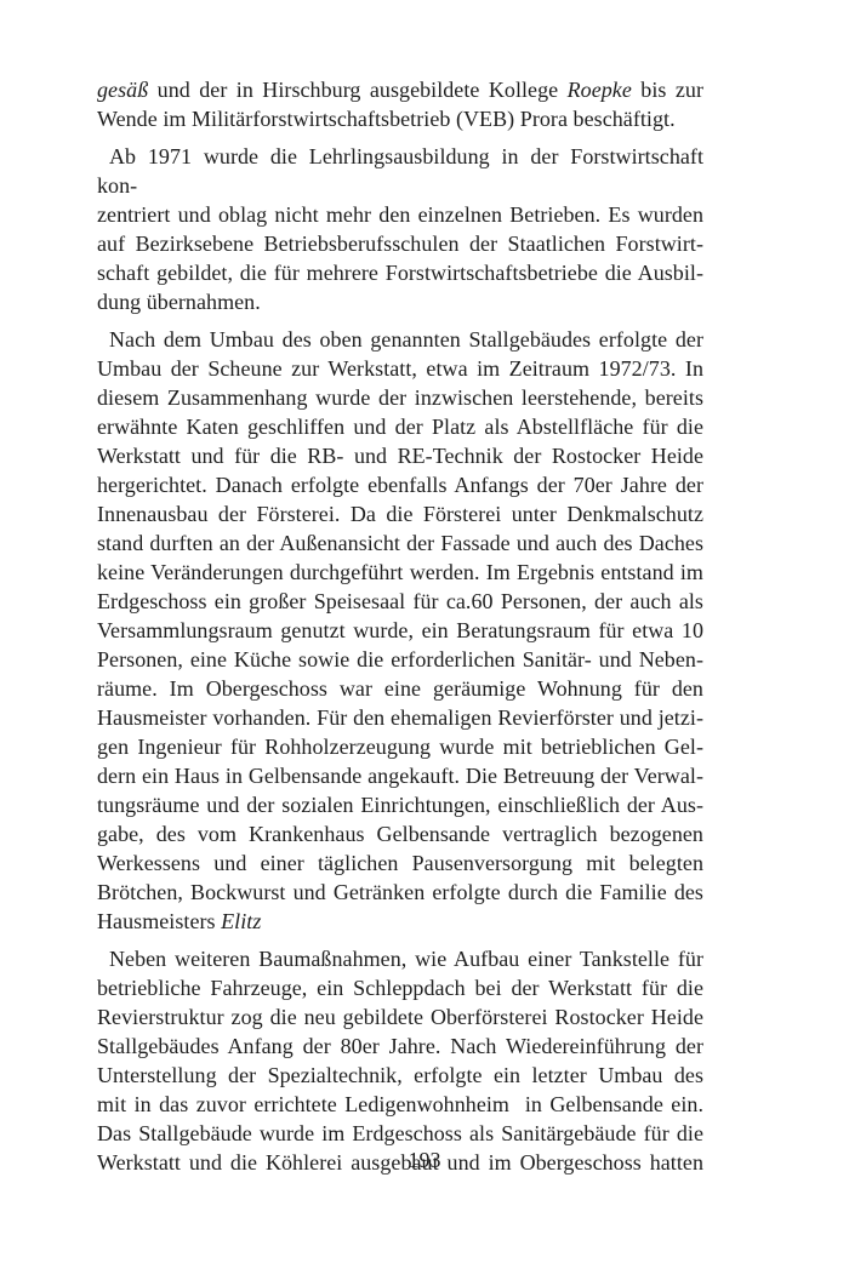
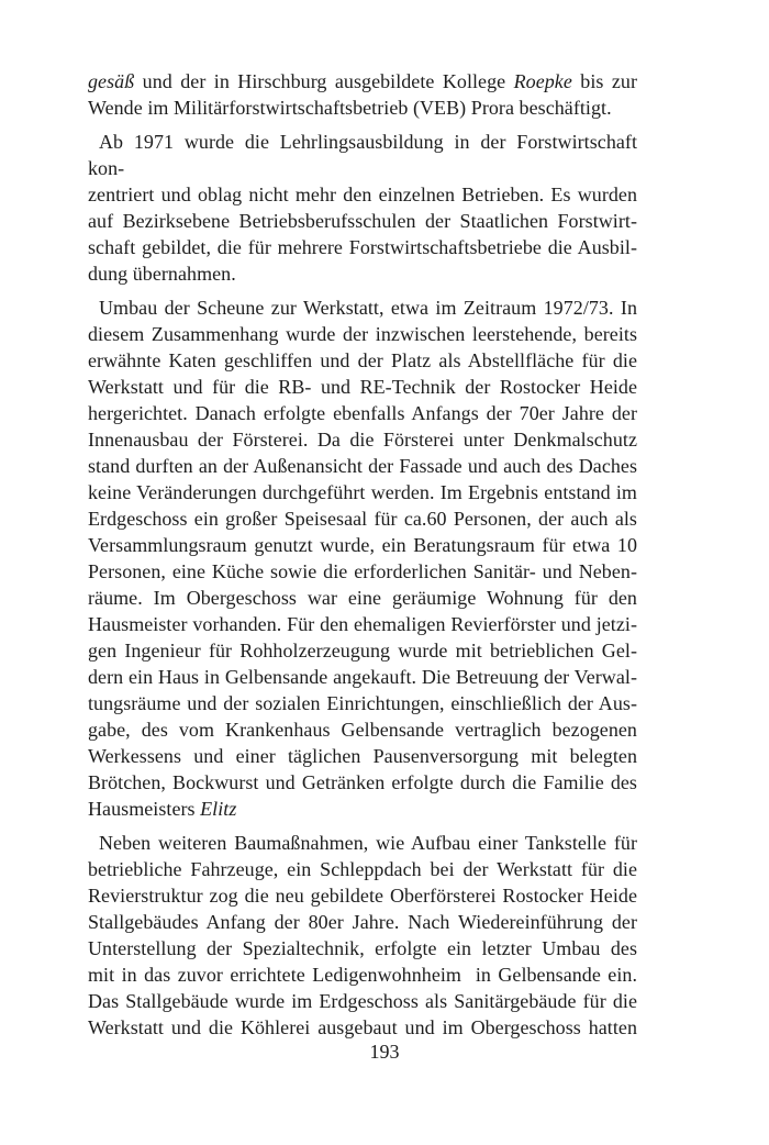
  gesäß und der in Hirschburg ausgebildete Kollege Roepke bis zur
  Wende im Militärforstwirtschaftsbetrieb (VEB) Prora beschäftigt.
  Ab 1971 wurde die Lehrlingsausbildung in der Forstwirtschaft kon-
  zentriert und oblag nicht mehr den einzelnen Betrieben. Es wurden
  auf Bezirksebene Betriebsberufsschulen der Staatlichen Forstwirt-
  schaft gebildet, die für mehrere Forstwirtschaftsbetriebe die Ausbil-
  dung übernahmen.
- Nach dem Umbau des oben genannten Stallgebäudes erfolgte der
  Umbau der Scheune zur Werkstatt, etwa im Zeitraum 1972/73. In
  diesem Zusammenhang wurde der inzwischen leerstehende, bereits
  erwähnte Katen geschliffen und der Platz als Abstellfläche für die
  Werkstatt und für die RB- und RE-Technik der Rostocker Heide
  hergerichtet. Danach erfolgte ebenfalls Anfangs der 70er Jahre der
  Innenausbau der Försterei. Da die Försterei unter Denkmalschutz
  stand durften an der Außenansicht der Fassade und auch des Daches
  keine Veränderungen durchgeführt werden. Im Ergebnis entstand im
  Erdgeschoss ein großer Speisesaal für ca.60 Personen, der auch als
  Versammlungsraum genutzt wurde, ein Beratungsraum für etwa 10
  Personen, eine Küche sowie die erforderlichen Sanitär- und Neben-
  räume. Im Obergeschoss war eine geräumige Wohnung für den
  Hausmeister vorhanden. Für den ehemaligen Revierförster und jetzi-
  gen Ingenieur für Rohholzerzeugung wurde mit betrieblichen Gel-
  dern ein Haus in Gelbensande angekauft. Die Betreuung der Verwal-
  tungsräume und der sozialen Einrichtungen, einschließlich der Aus-
  gabe, des vom Krankenhaus Gelbensande vertraglich bezogenen
  Werkessens und einer täglichen Pausenversorgung mit belegten
  Brötchen, Bockwurst und Getränken erfolgte durch die Familie des
  Hausmeisters Elitz
  Neben weiteren Baumaßnahmen, wie Aufbau einer Tankstelle für
  betriebliche Fahrzeuge, ein Schleppdach bei der Werkstatt für die
  Revierstruktur zog die neu gebildete Oberförsterei Rostocker Heide
  Stallgebäudes Anfang der 80er Jahre. Nach Wiedereinführung der
  Unterstellung der Spezialtechnik, erfolgte ein letzter Umbau des
  mit in das zuvor errichtete Ledigenwohnheim in Gelbensande ein.
  Das Stallgebäude wurde im Erdgeschoss als Sanitärgebäude für die
  Werkstatt und die Köhlerei ausgebaut und im Obergeschoss hatten
  193
